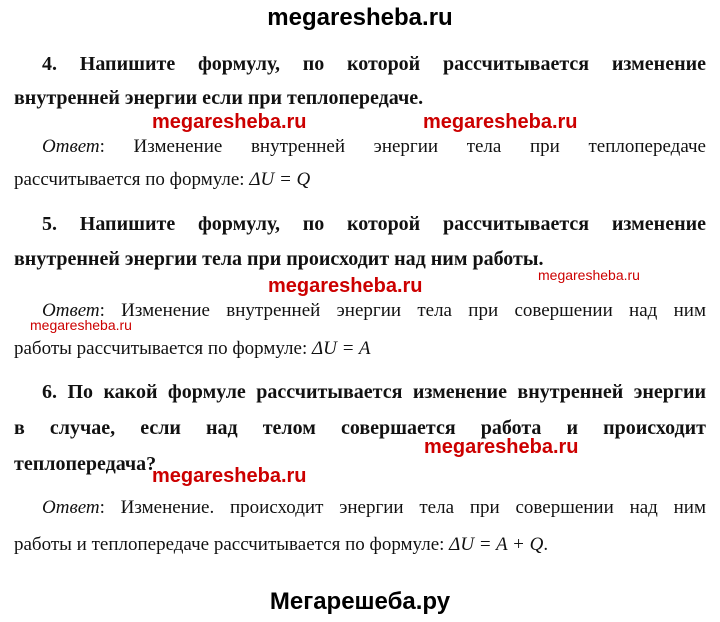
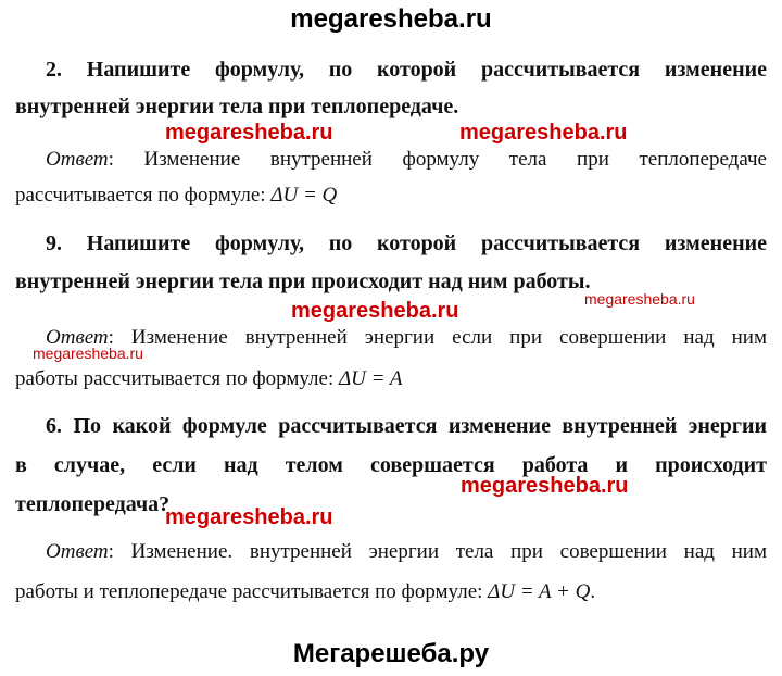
  megaresheba.ru
- 4. Напишите формулу, по которой рассчитывается изменение
+ 2. Напишите формулу, по которой рассчитывается изменение
- внутренней энергии если при теплопередаче.
+ внутренней энергии тела при теплопередаче.
  megaresheba.ru
  megaresheba.ru
- Ответ: Изменение внутренней энергии тела при теплопередаче
+ Ответ: Изменение внутренней формулу тела при теплопередаче
  рассчитывается по формуле: ΔU = Q
- 5. Напишите формулу, по которой рассчитывается изменение
+ 9. Напишите формулу, по которой рассчитывается изменение
  внутренней энергии тела при происходит над ним работы.
  megaresheba.ru
  megaresheba.ru
- Ответ: Изменение внутренней энергии тела при совершении над ним
+ Ответ: Изменение внутренней энергии если при совершении над ним
  megaresheba.ru
  работы рассчитывается по формуле: ΔU = A
  6. По какой формуле рассчитывается изменение внутренней энергии
  в случае, если над телом совершается работа и происходит
  megaresheba.ru
  теплопередача?
  megaresheba.ru
- Ответ: Изменение. происходит энергии тела при совершении над ним
+ Ответ: Изменение. внутренней энергии тела при совершении над ним
  работы и теплопередаче рассчитывается по формуле: ΔU = A + Q.
  Мегарешеба.ру
